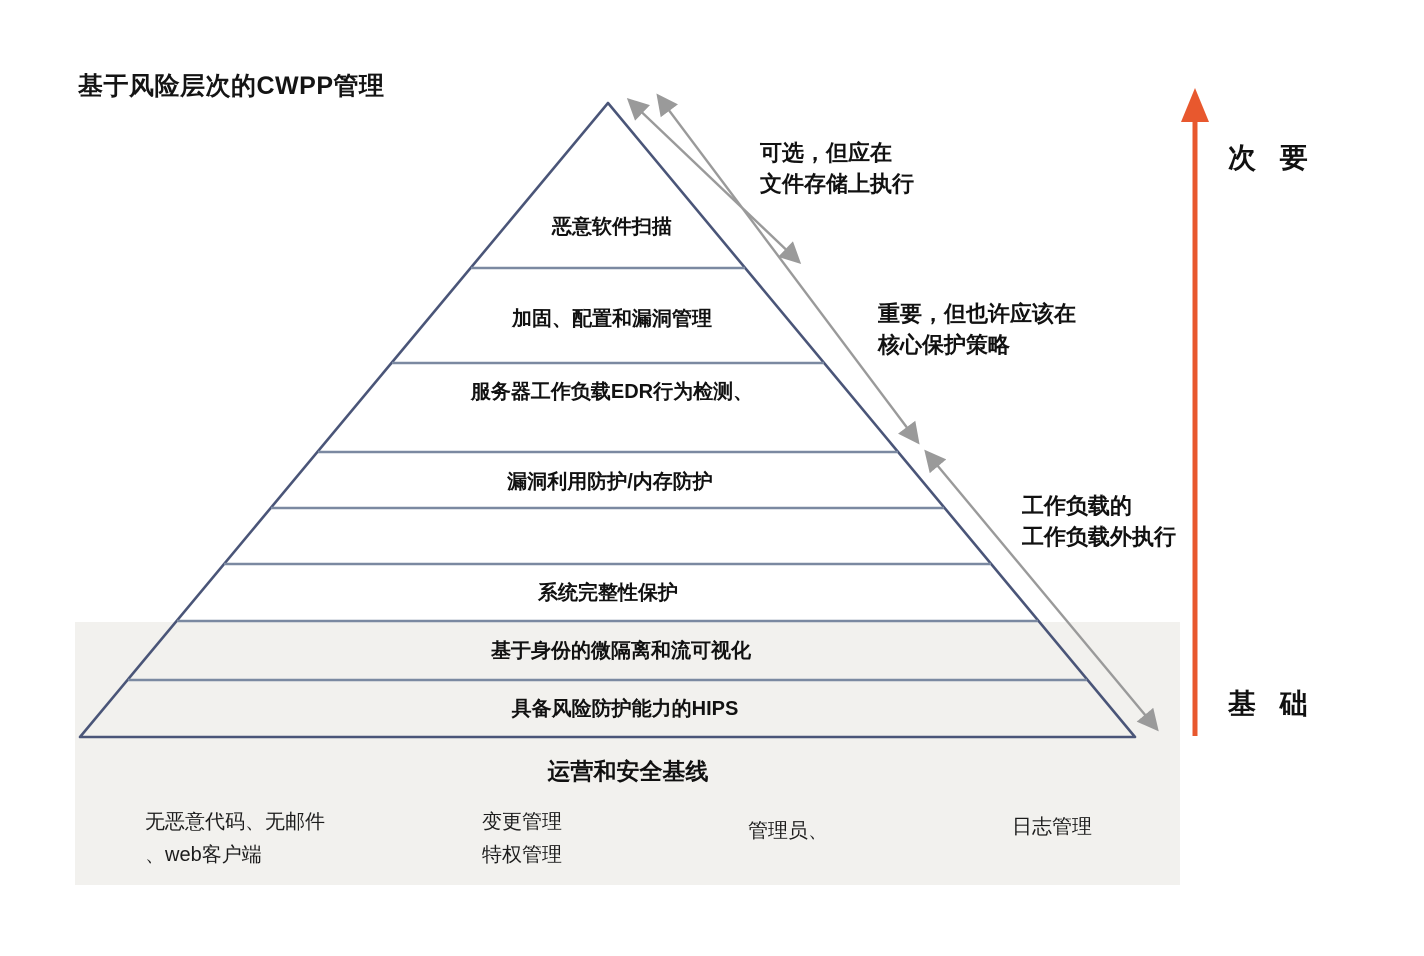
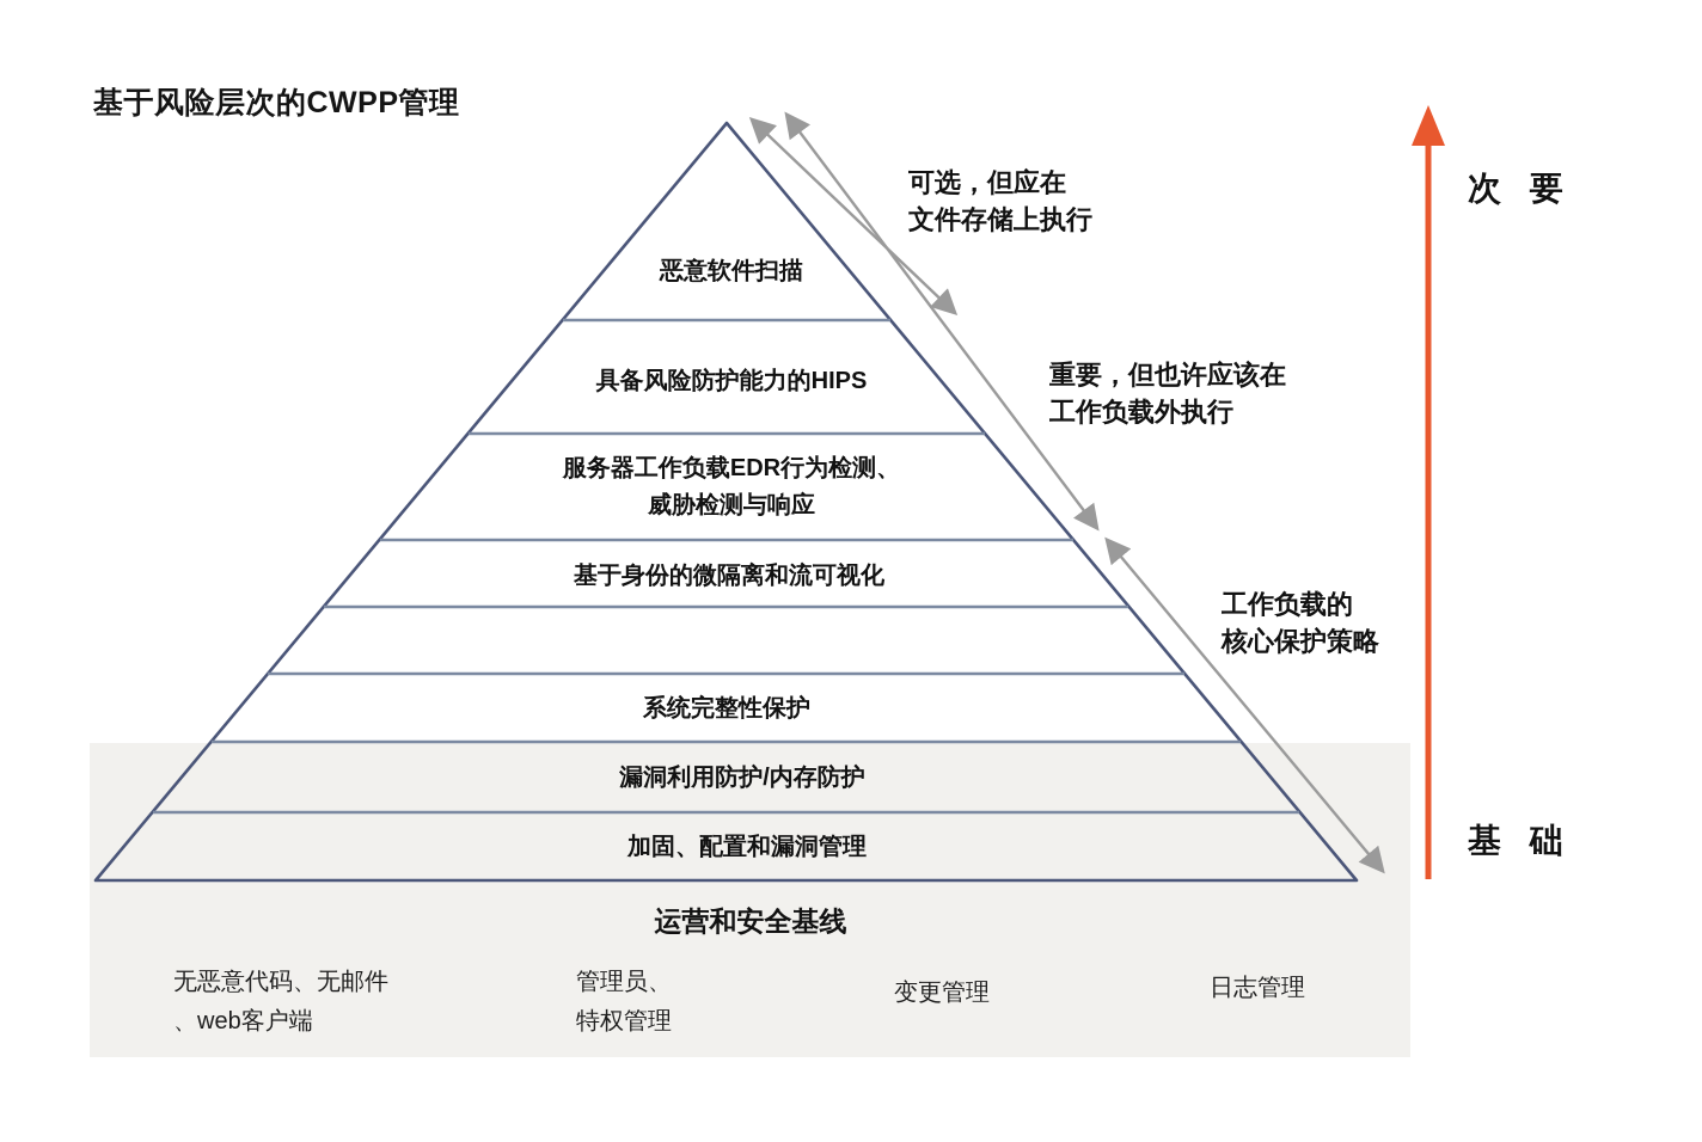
  基于风险层次的CWPP管理
  恶意软件扫描
- 加固、配置和漏洞管理
+ 具备风险防护能力的HIPS
  服务器工作负载EDR行为检测、
+ 威胁检测与响应
- 漏洞利用防护/内存防护
+ 基于身份的微隔离和流可视化
  系统完整性保护
- 基于身份的微隔离和流可视化
+ 漏洞利用防护/内存防护
- 具备风险防护能力的HIPS
+ 加固、配置和漏洞管理
  运营和安全基线
  可选，但应在
  文件存储上执行
  重要，但也许应该在
- 核心保护策略
+ 工作负载外执行
  工作负载的
- 工作负载外执行
+ 核心保护策略
  次 要
  基 础
  无恶意代码、无邮件
  、web客户端
- 变更管理
+ 管理员、
  特权管理
- 管理员、
+ 变更管理
  日志管理
